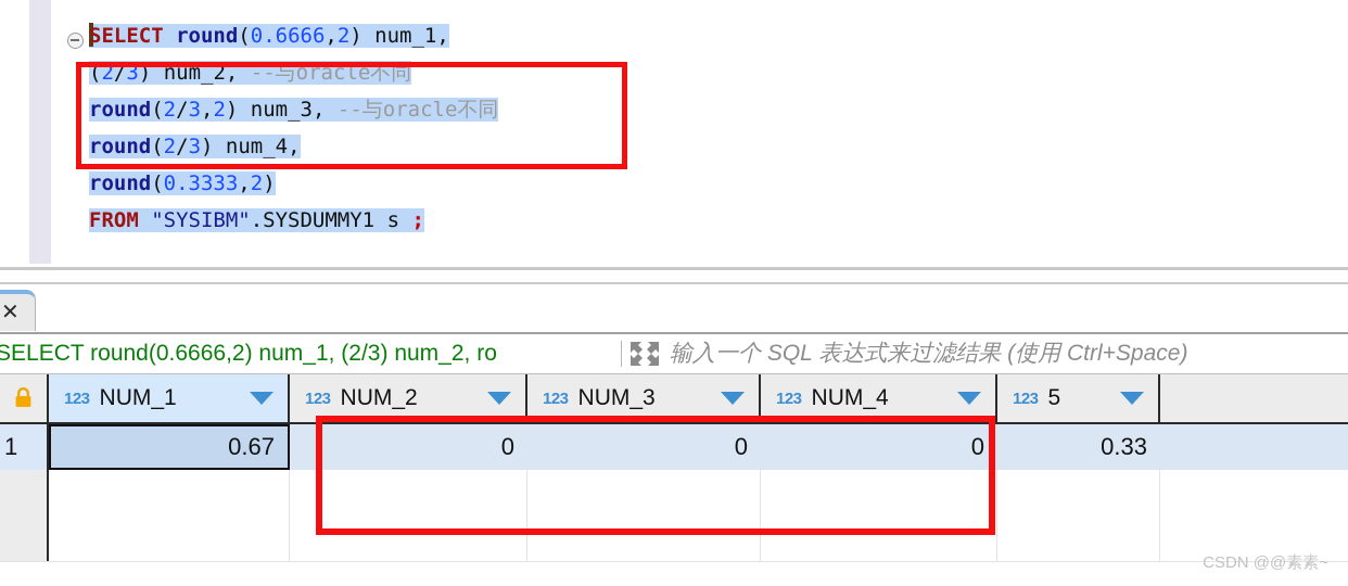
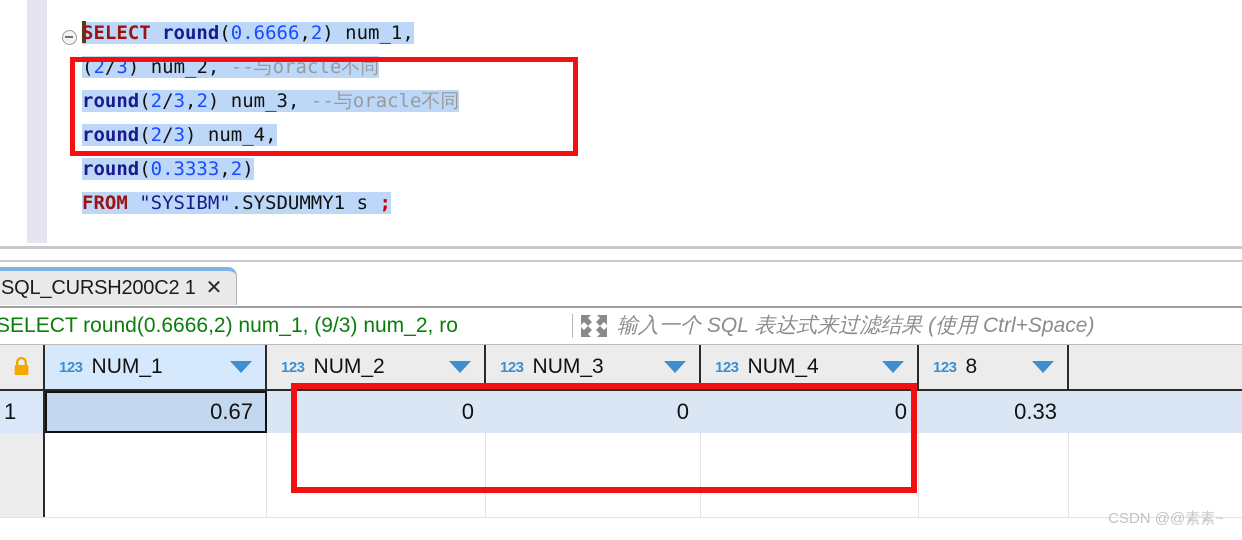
  SELECT round(0.6666,2) num_1,
  (2/3) num_2, --与oracle不同
  round(2/3,2) num_3, --与oracle不同
  round(2/3) num_4,
  round(0.3333,2)
  FROM "SYSIBM".SYSDUMMY1 s ;
+ SQL_CURSH200C2 1
  ✕
- SELECT round(0.6666,2) num_1, (2/3) num_2, ro
+ SELECT round(0.6666,2) num_1, (9/3) num_2, ro
  输入一个 SQL 表达式来过滤结果 (使用 Ctrl+Space)
  123
  NUM_1
  123
  NUM_2
  123
  NUM_3
  123
  NUM_4
  123
- 5
+ 8
  1
  0.67
  0
  0
  0
  0.33
  CSDN @@素素~
